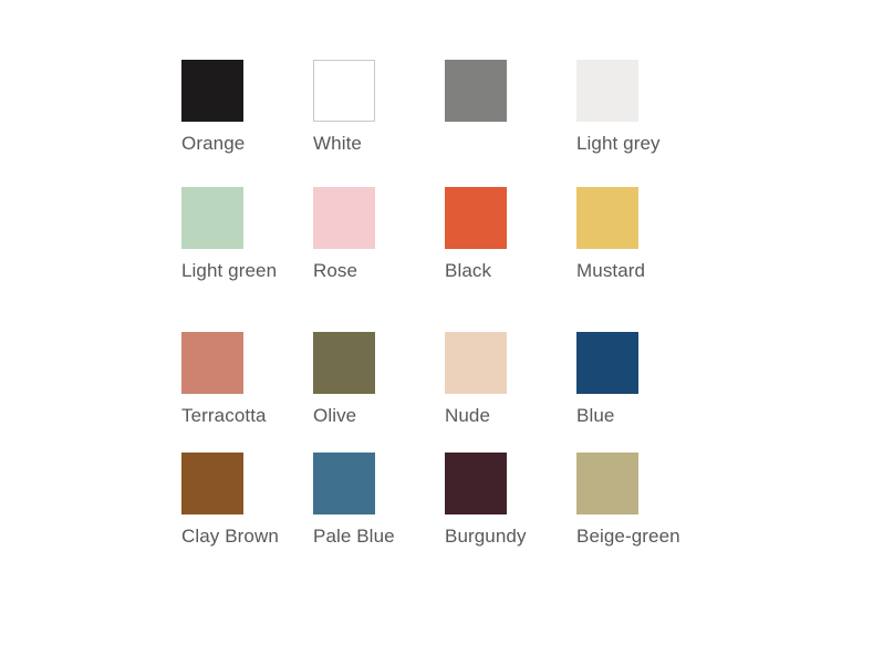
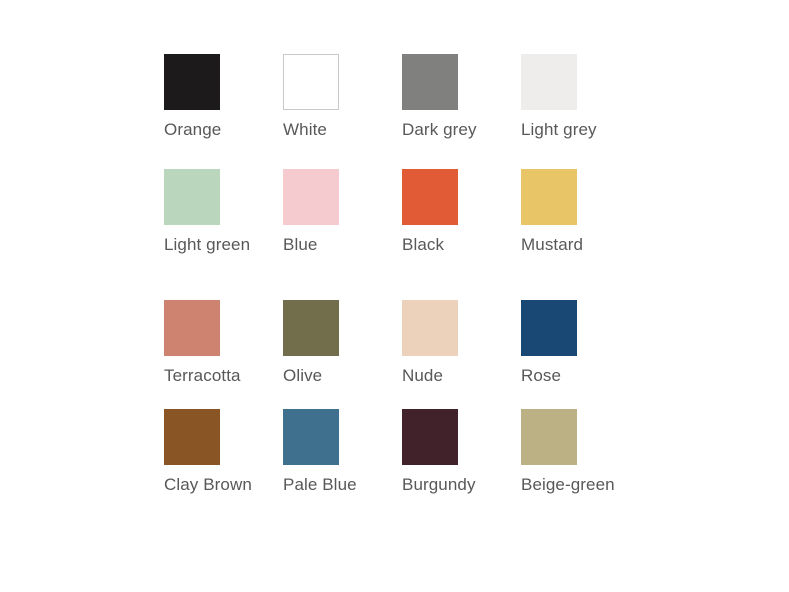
  Orange
  White
+ Dark grey
  Light grey
  Light green
- Rose
+ Blue
  Black
  Mustard
  Terracotta
  Olive
  Nude
- Blue
+ Rose
  Clay Brown
  Pale Blue
  Burgundy
  Beige-green
